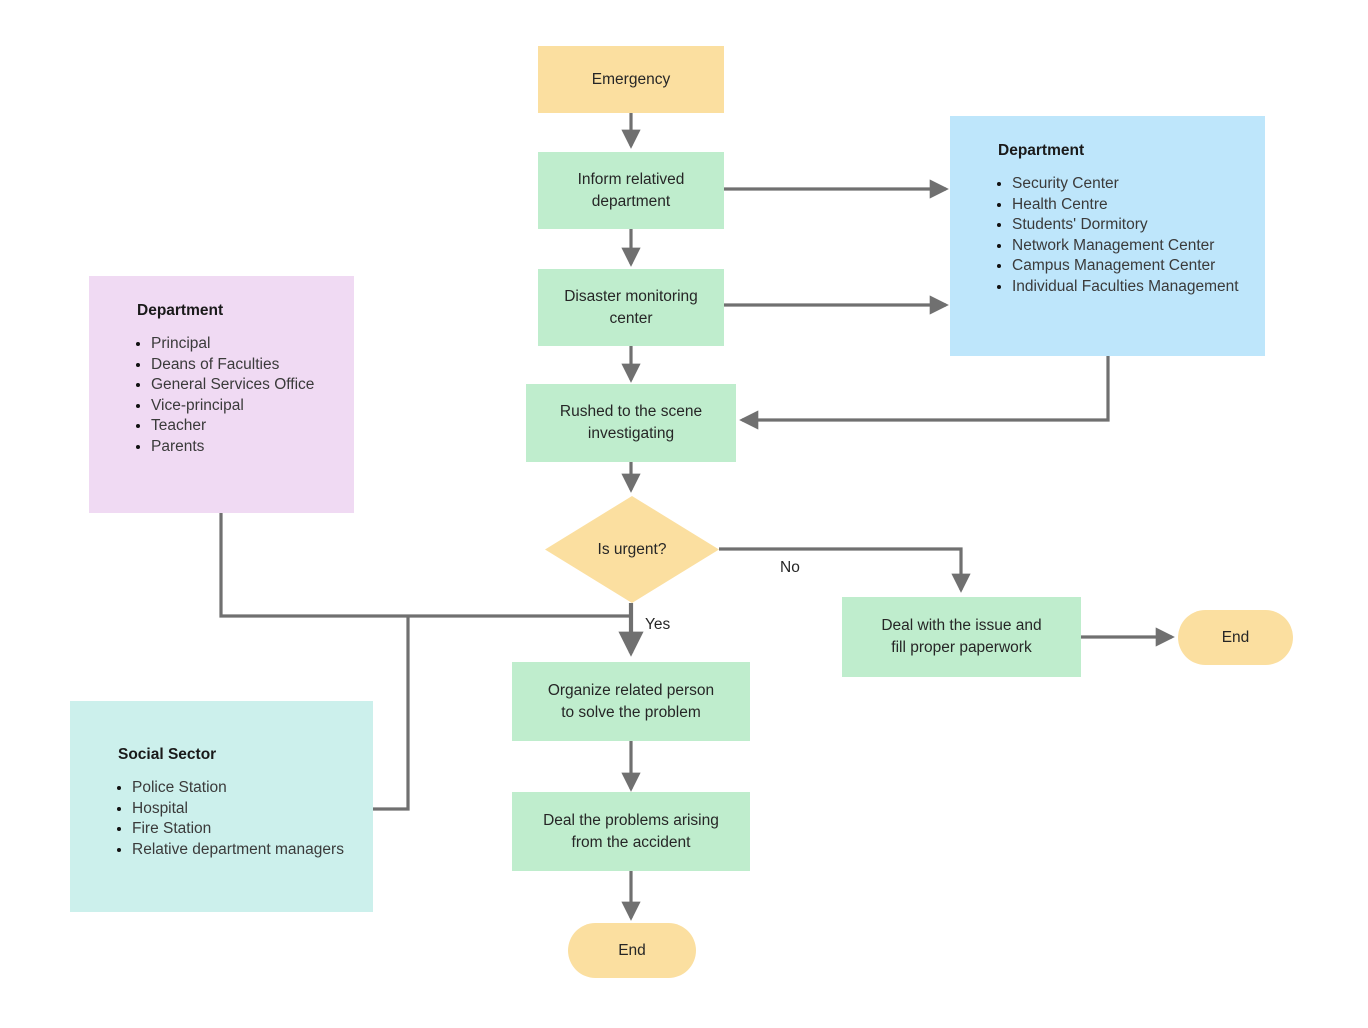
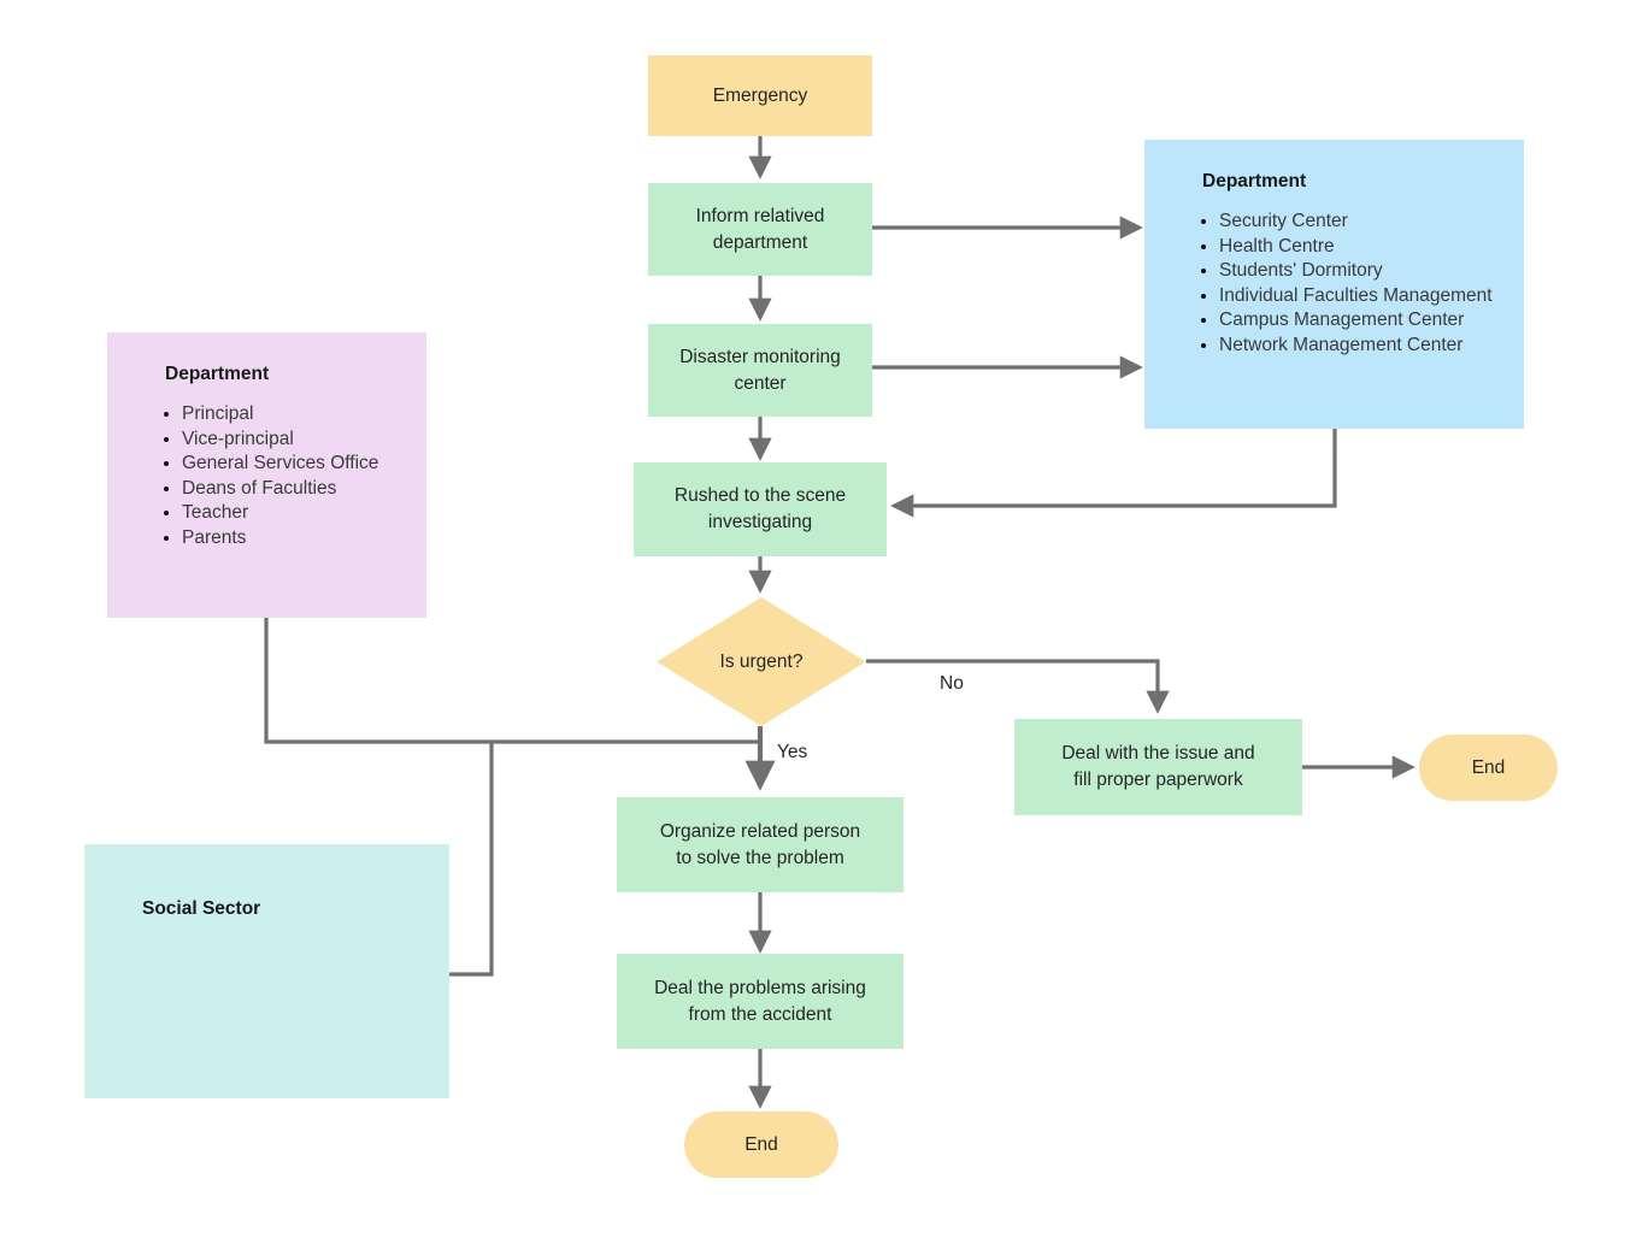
  Emergency
  Inform relatived
  department
  Disaster monitoring
  center
  Rushed to the scene
  investigating
  Is urgent?
  Deal with the issue and
  fill proper paperwork
  End
  Organize related person
  to solve the problem
  Deal the problems arising
  from the accident
  End
  No
  Yes
  Department
  Security Center
  Health Centre
  Students' Dormitory
- Network Management Center
+ Individual Faculties Management
  Campus Management Center
- Individual Faculties Management
+ Network Management Center
  Department
  Principal
- Deans of Faculties
+ Vice-principal
  General Services Office
- Vice-principal
+ Deans of Faculties
  Teacher
  Parents
  Social Sector
- Police Station
- Hospital
- Fire Station
- Relative department managers
